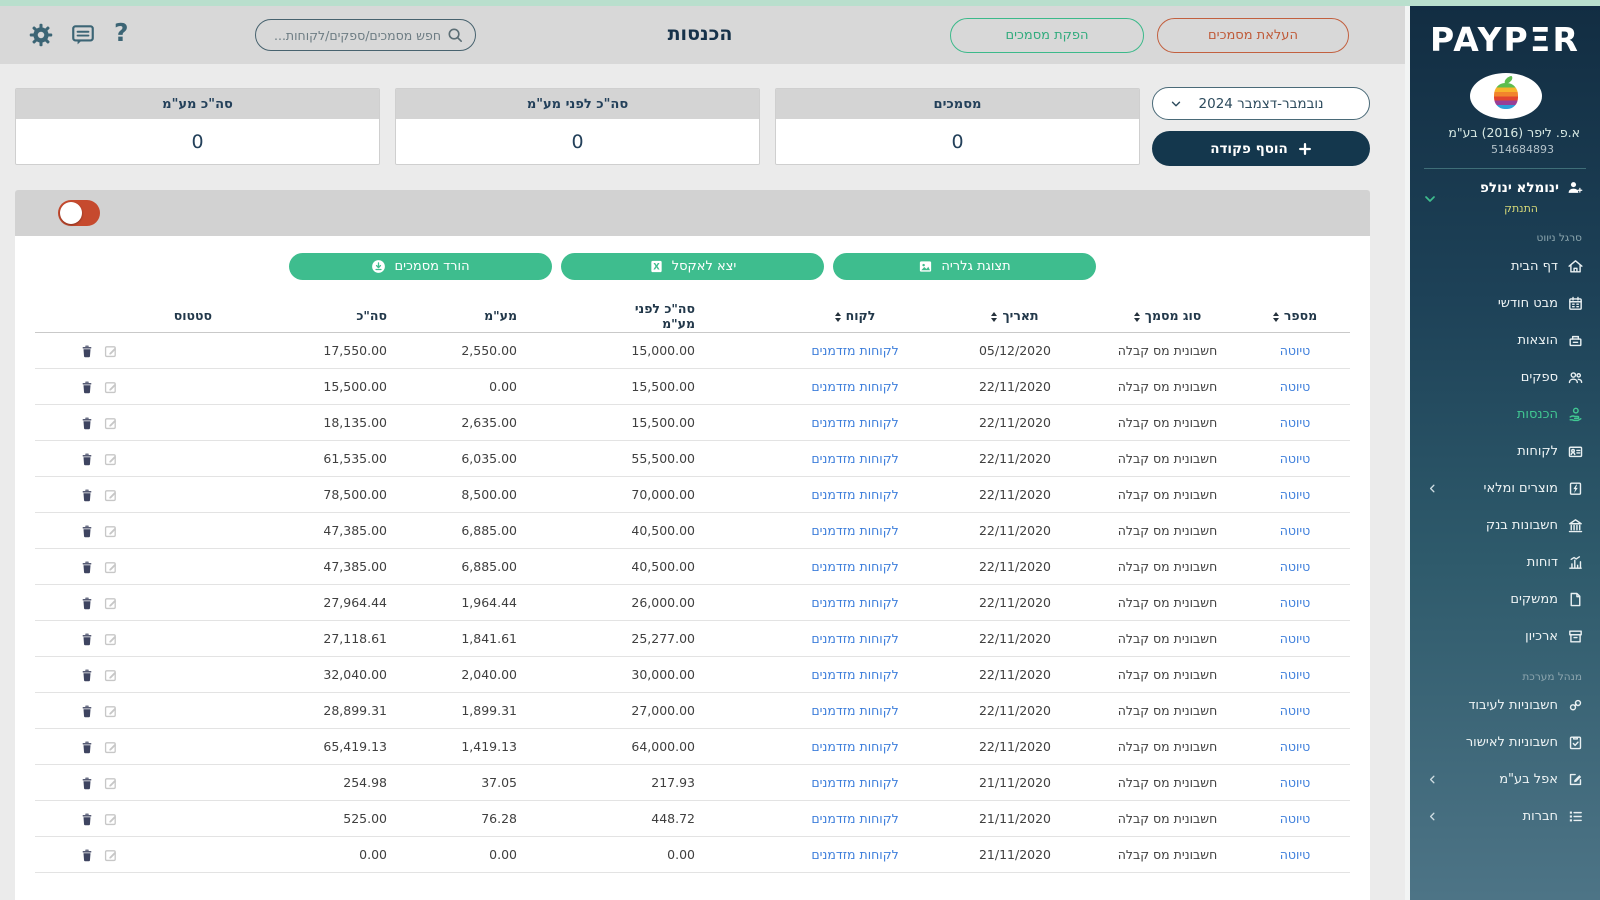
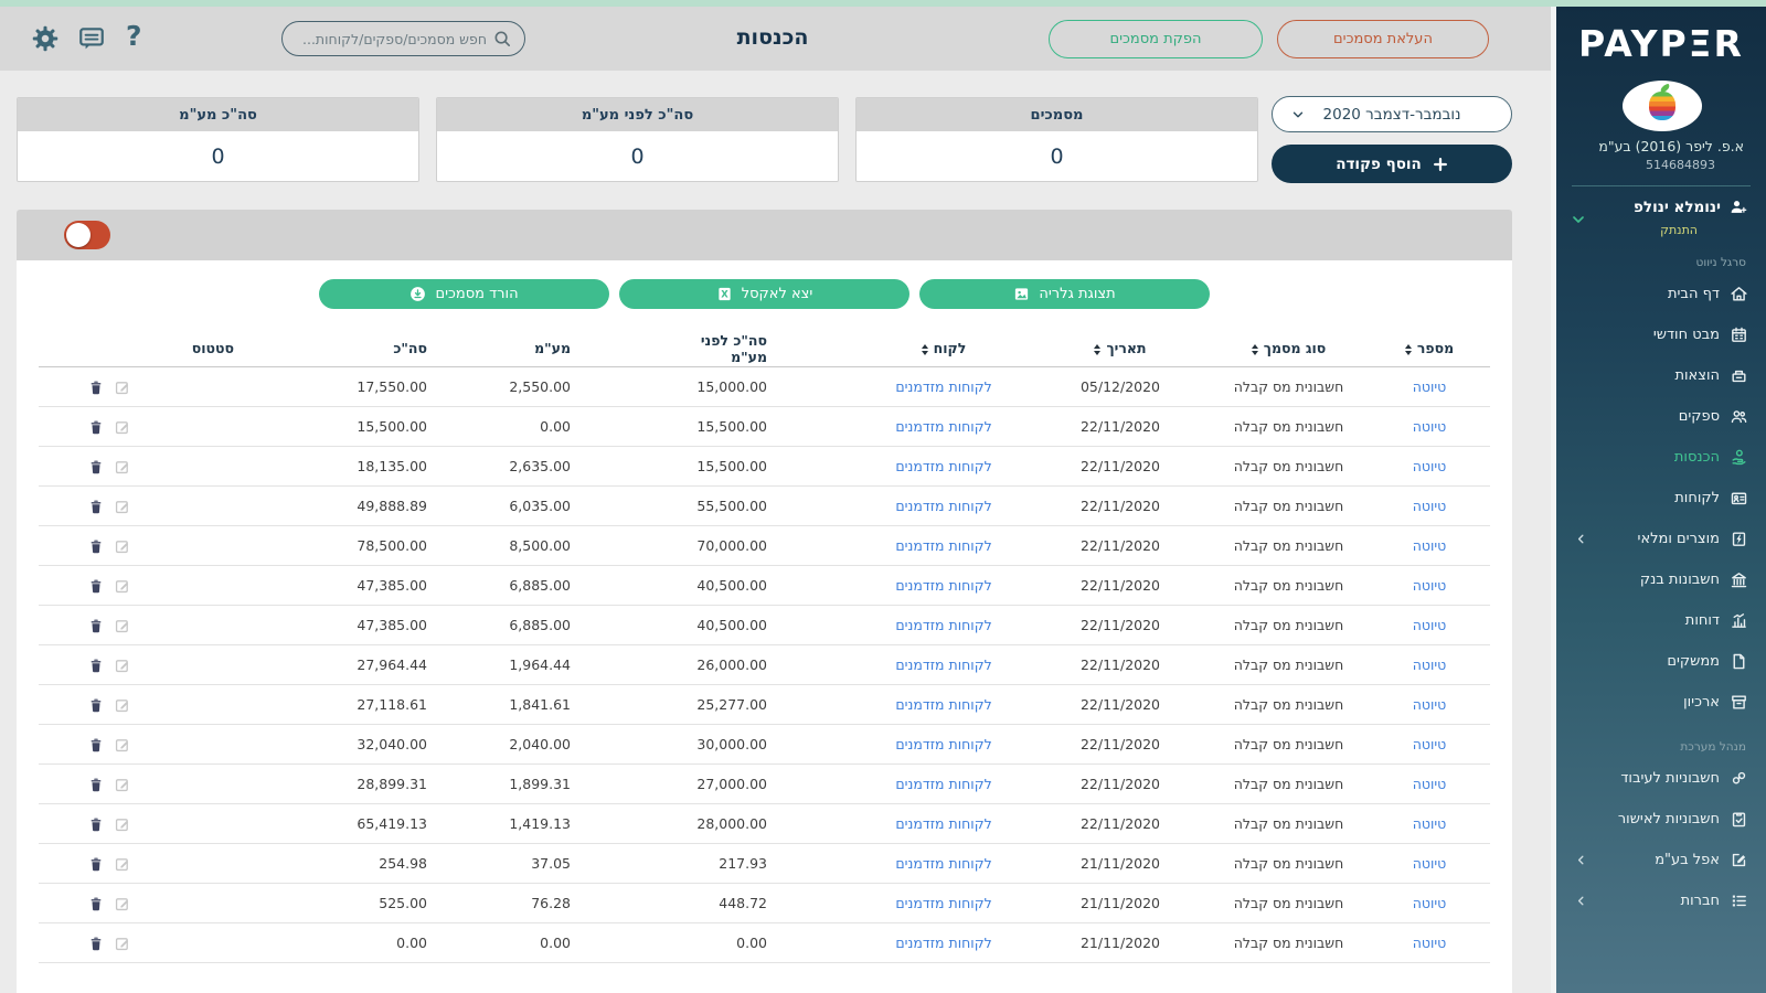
  ?
  הכנסות
  הפקת מסמכים
  העלאת מסמכים
  מסמכים
  0
  סה"כ לפני מע"מ
  0
  סה"כ מע"מ
  0
- נובמבר-דצמבר 2024
+ נובמבר-דצמבר 2020
  הוסף פקודה
  תצוגת גלריה
  יצא לאקסל
  X
  הורד מסמכים
  מספר	סוג מסמך	תאריך	לקוח	סה"כ לפני מע"מ	מע"מ	סה"כ	סטטוס
  טיוטה	חשבונית מס קבלה	05/12/2020	לקוחות מזדמנים	15,000.00	2,550.00	17,550.00
  טיוטה	חשבונית מס קבלה	22/11/2020	לקוחות מזדמנים	15,500.00	0.00	15,500.00
  טיוטה	חשבונית מס קבלה	22/11/2020	לקוחות מזדמנים	15,500.00	2,635.00	18,135.00
- טיוטה	חשבונית מס קבלה	22/11/2020	לקוחות מזדמנים	55,500.00	6,035.00	61,535.00
+ טיוטה	חשבונית מס קבלה	22/11/2020	לקוחות מזדמנים	55,500.00	6,035.00	49,888.89
  טיוטה	חשבונית מס קבלה	22/11/2020	לקוחות מזדמנים	70,000.00	8,500.00	78,500.00
  טיוטה	חשבונית מס קבלה	22/11/2020	לקוחות מזדמנים	40,500.00	6,885.00	47,385.00
  טיוטה	חשבונית מס קבלה	22/11/2020	לקוחות מזדמנים	40,500.00	6,885.00	47,385.00
  טיוטה	חשבונית מס קבלה	22/11/2020	לקוחות מזדמנים	26,000.00	1,964.44	27,964.44
  טיוטה	חשבונית מס קבלה	22/11/2020	לקוחות מזדמנים	25,277.00	1,841.61	27,118.61
  טיוטה	חשבונית מס קבלה	22/11/2020	לקוחות מזדמנים	30,000.00	2,040.00	32,040.00
  טיוטה	חשבונית מס קבלה	22/11/2020	לקוחות מזדמנים	27,000.00	1,899.31	28,899.31
- טיוטה	חשבונית מס קבלה	22/11/2020	לקוחות מזדמנים	64,000.00	1,419.13	65,419.13
+ טיוטה	חשבונית מס קבלה	22/11/2020	לקוחות מזדמנים	28,000.00	1,419.13	65,419.13
  טיוטה	חשבונית מס קבלה	21/11/2020	לקוחות מזדמנים	217.93	37.05	254.98
  טיוטה	חשבונית מס קבלה	21/11/2020	לקוחות מזדמנים	448.72	76.28	525.00
  טיוטה	חשבונית מס קבלה	21/11/2020	לקוחות מזדמנים	0.00	0.00	0.00
  PAYPΞR
  א.פ. ליפר (2016) בע"מ
  514684893
  ינומלא ינולפ
  התנתק
  סרגל ניווט
  דף הבית
  מבט חודשי
  הוצאות
  ספקים
  הכנסות
  לקוחות
  מוצרים ומלאי
  חשבונות בנק
  דוחות
  ממשקים
  ארכיון
  מנהל מערכת
  חשבוניות לעיבוד
  חשבוניות לאישור
  אפל בע"מ
  חברות
